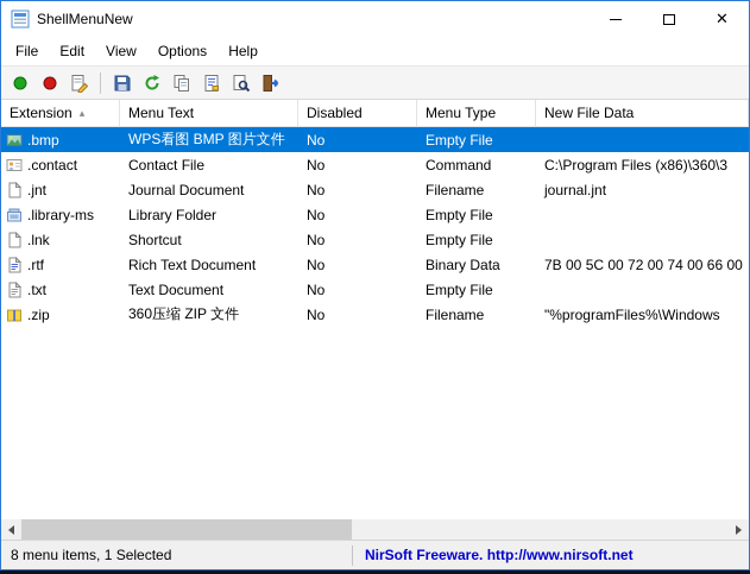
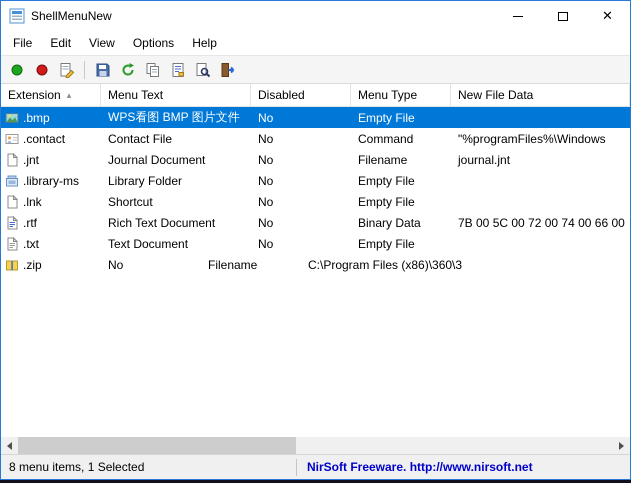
  ShellMenuNew
  ✕
  File
  Edit
  View
  Options
  Help
  Extension
  ▴
  Menu Text
  Disabled
  Menu Type
  New File Data
  .bmp
  WPS看图 BMP 图片文件
  No
  Empty File
  .contact
  Contact File
  No
  Command
- C:\Program Files (x86)\360\3
+ "%programFiles%\Windows
  .jnt
  Journal Document
  No
  Filename
  journal.jnt
  .library-ms
  Library Folder
  No
  Empty File
  .lnk
  Shortcut
  No
  Empty File
  .rtf
  Rich Text Document
  No
  Binary Data
  7B 00 5C 00 72 00 74 00 66 00
  .txt
  Text Document
  No
  Empty File
  .zip
- 360压缩 ZIP 文件
  No
  Filename
- "%programFiles%\Windows
+ C:\Program Files (x86)\360\3
  8 menu items, 1 Selected
  NirSoft Freeware. http://www.nirsoft.net
